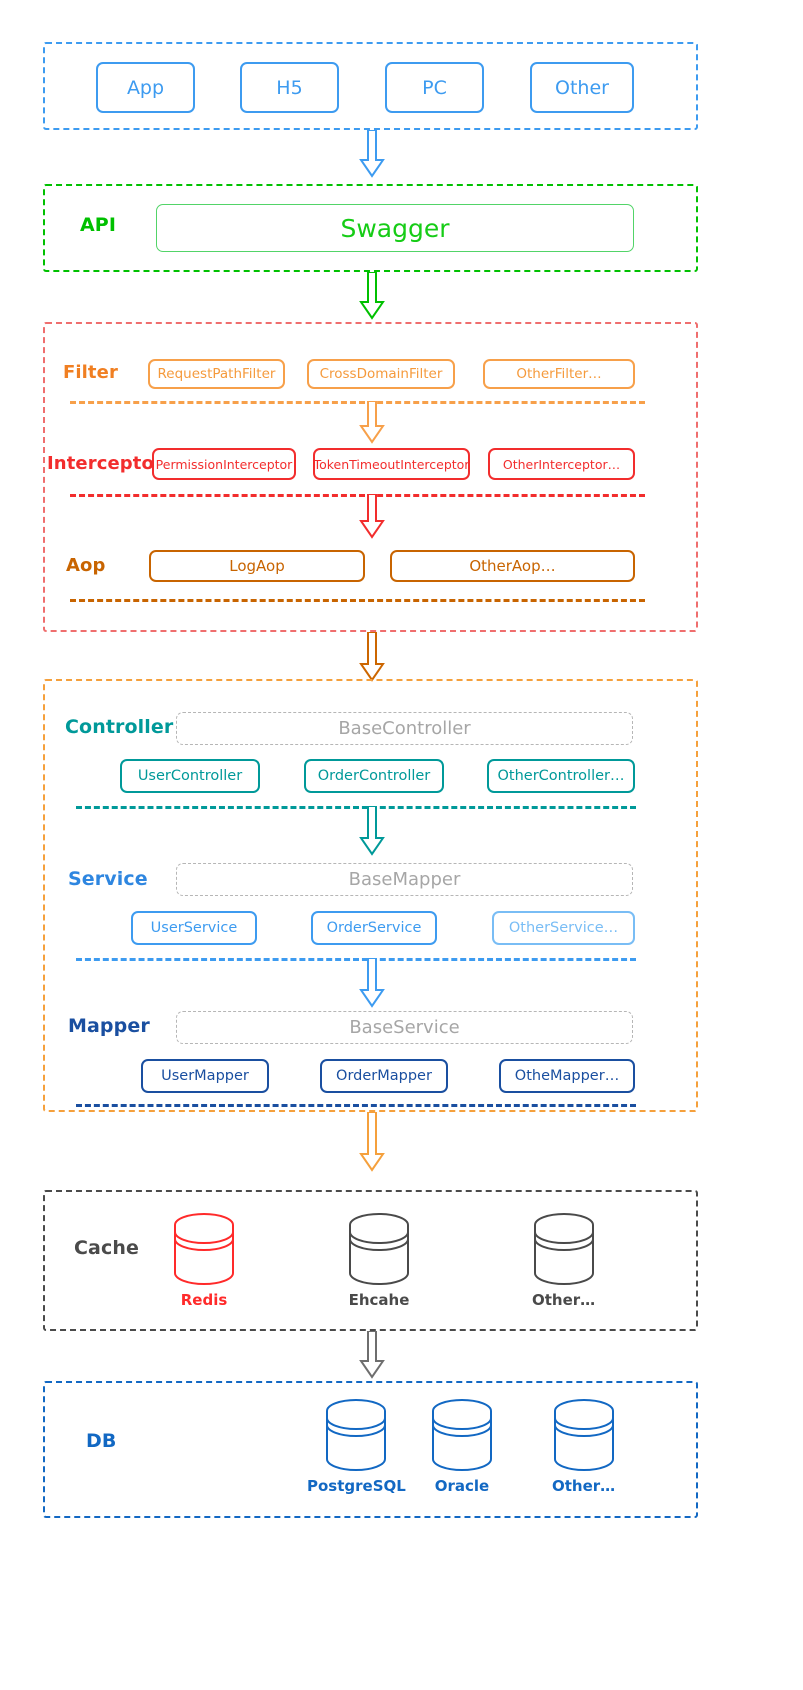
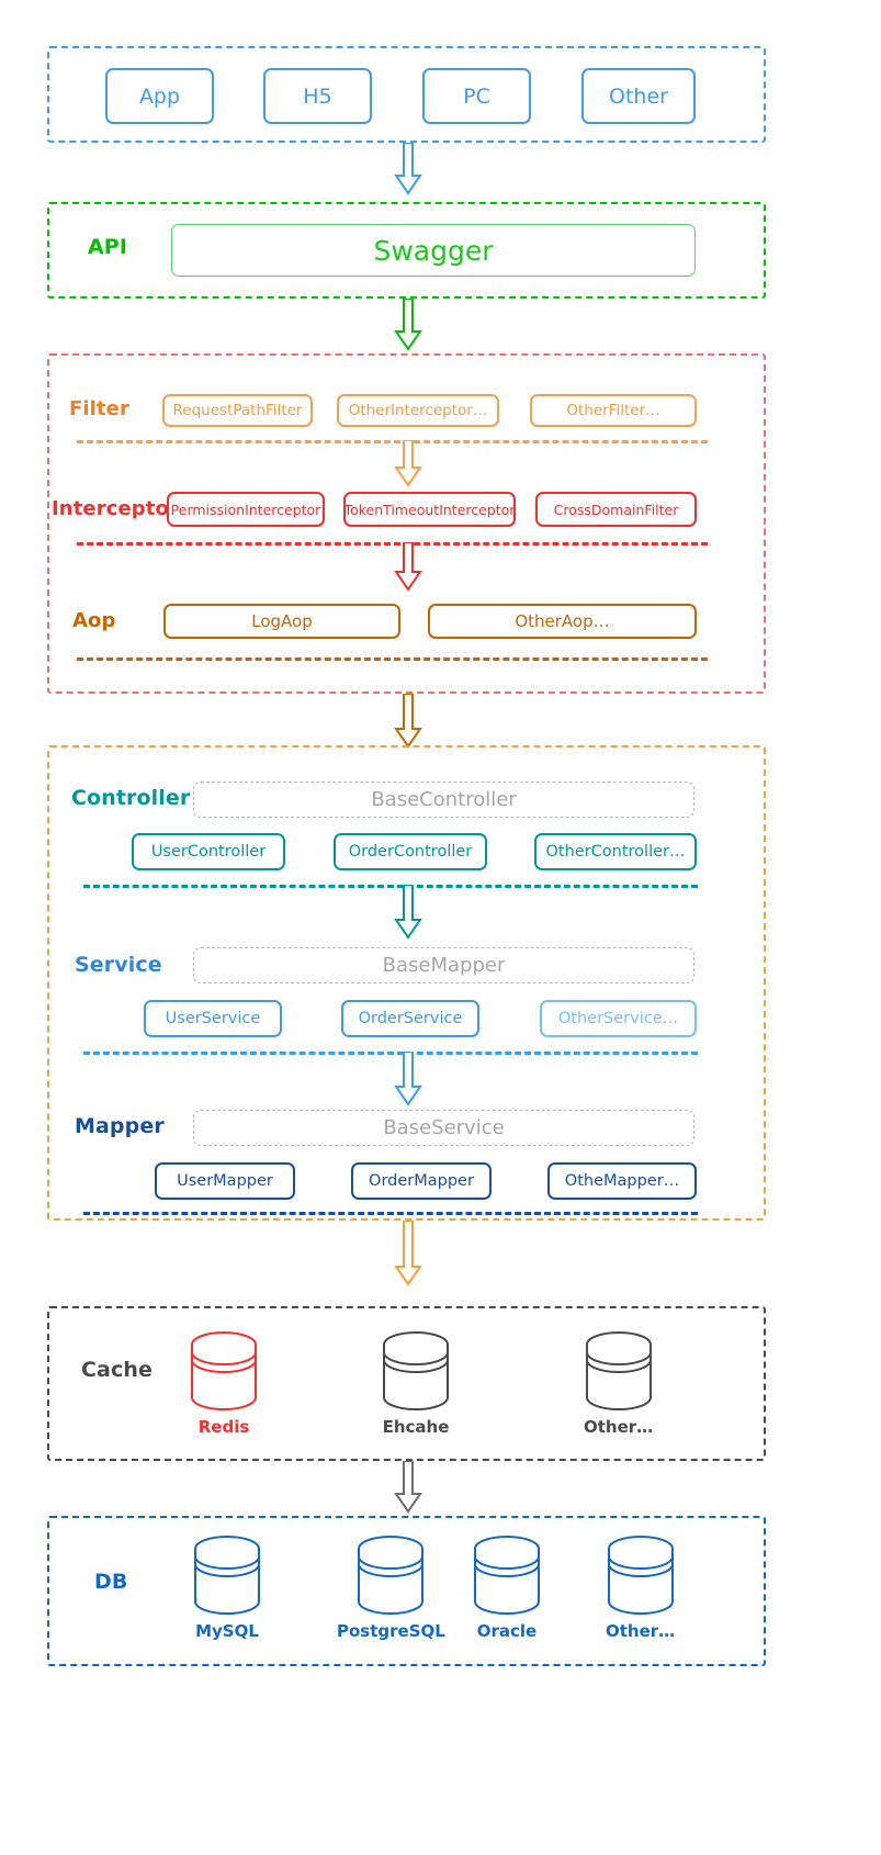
  App
  H5
  PC
  Other
  API
  Swagger
  Filter
  RequestPathFilter
- CrossDomainFilter
+ OtherInterceptor…
  OtherFilter…
  Intercepto
  PermissionInterceptor
  TokenTimeoutInterceptor
- OtherInterceptor…
+ CrossDomainFilter
  Aop
  LogAop
  OtherAop…
  Controller
  BaseController
  UserController
  OrderController
  OtherController…
  Service
  BaseMapper
  UserService
  OrderService
  OtherService…
  Mapper
  BaseService
  UserMapper
  OrderMapper
  OtheMapper…
  Cache
  Redis
  Ehcahe
  Other…
  DB
+ MySQL
  PostgreSQL
  Oracle
  Other…
